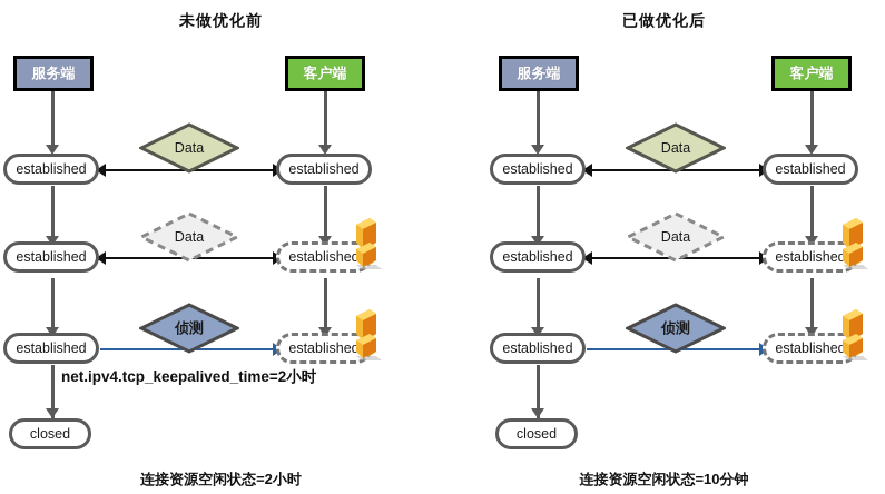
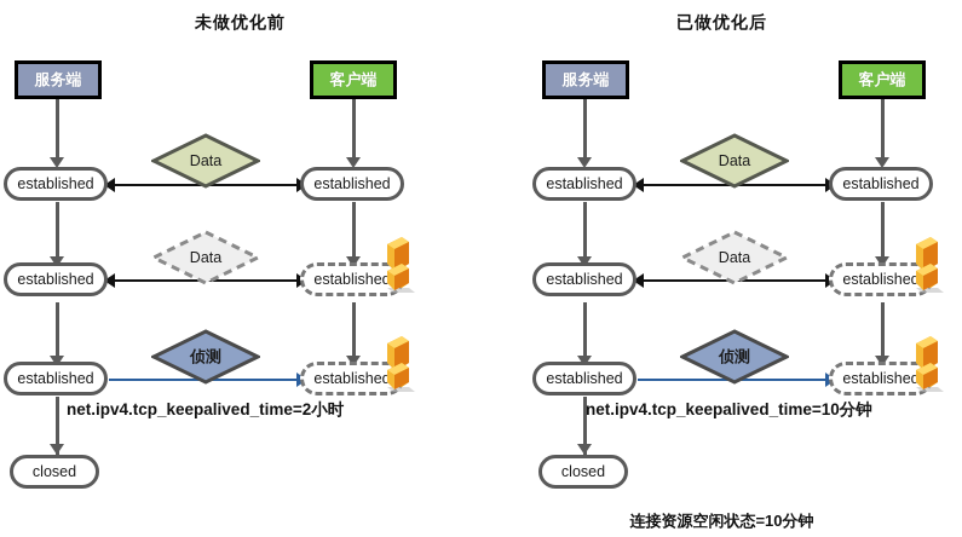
  未做优化前
  服务端
  客户端
  established
  established
  established
  closed
  established
  established
  established
  Data
  Data
  侦测
  net.ipv4.tcp_keepalived_time=2小时
- 连接资源空闲状态=2小时
  已做优化后
  服务端
  客户端
  established
  established
  established
  closed
  established
  established
  established
  Data
  Data
  侦测
+ net.ipv4.tcp_keepalived_time=10分钟
  连接资源空闲状态=10分钟
